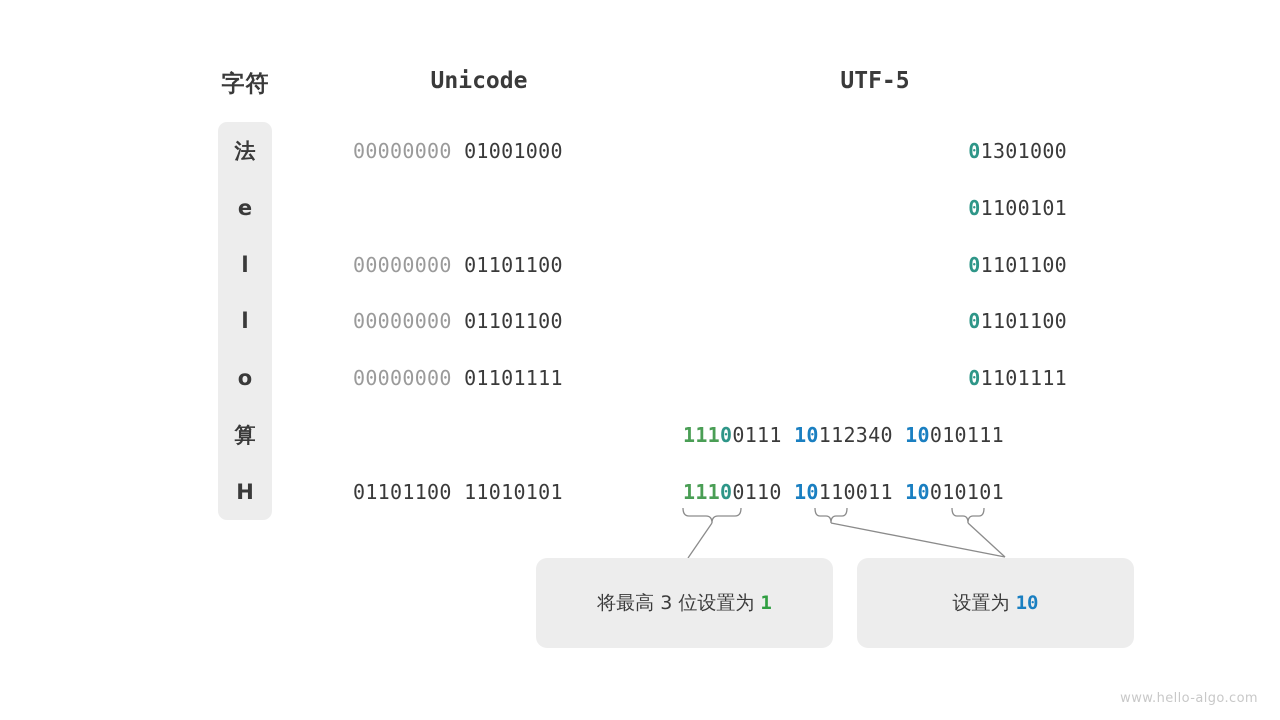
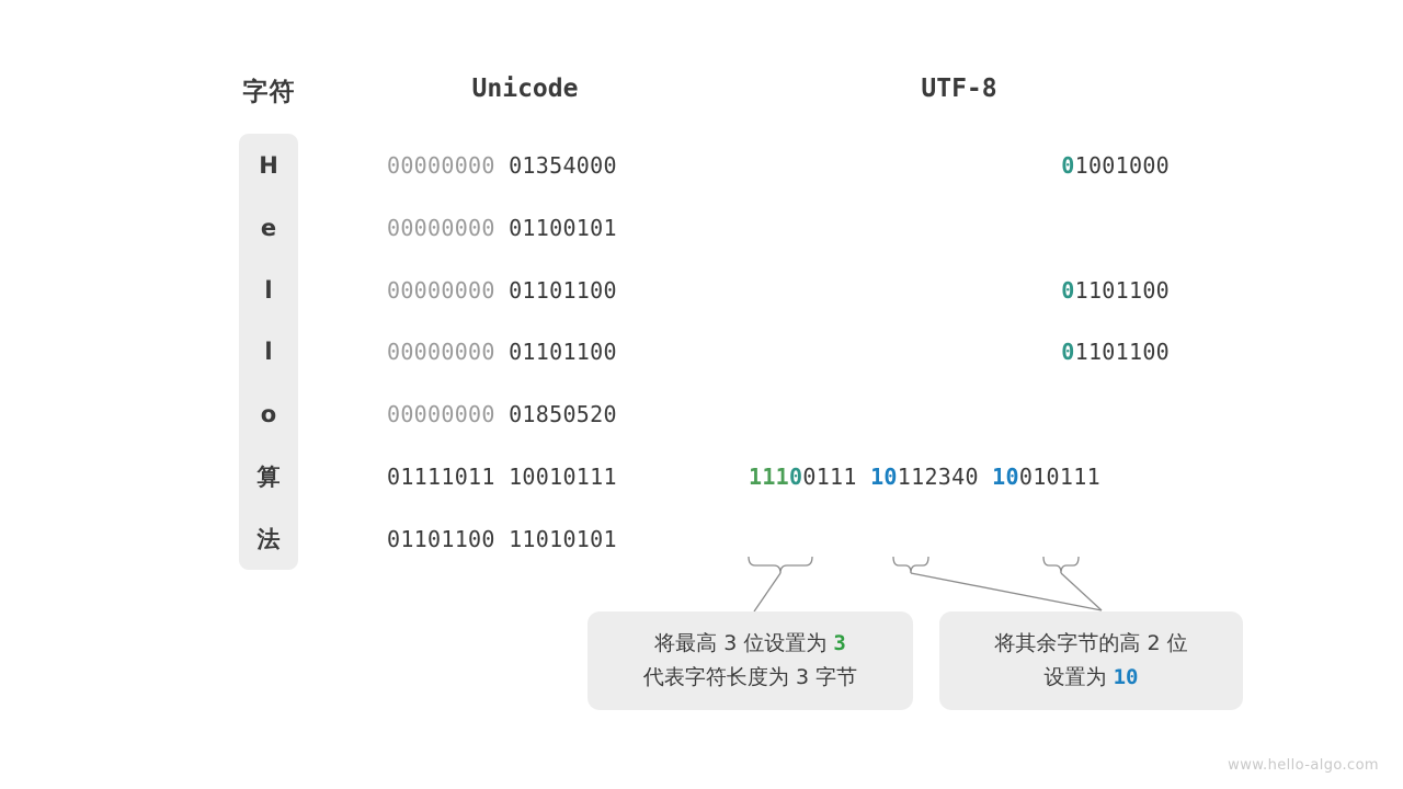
  字符
  Unicode
- UTF-5
+ UTF-8
- 法
+ H
  e
  l
  l
  o
  算
- H
+ 法
- 00000000 01001000
+ 00000000 01354000
+ 00000000 01100101
  00000000 01101100
  00000000 01101100
- 00000000 01101111
+ 00000000 01850520
+ 01111011 10010111
  01101100 11010101
- 01301000
+ 01001000
- 01100101
  01101100
  01101100
- 01101111
  11100111 10112340 10010111
- 11100110 10110011 10010101
- 将最高 3 位设置为 1
+ 将最高 3 位设置为 3
+ 代表字符长度为 3 字节
+ 将其余字节的高 2 位
  设置为 10
  www.hello-algo.com
